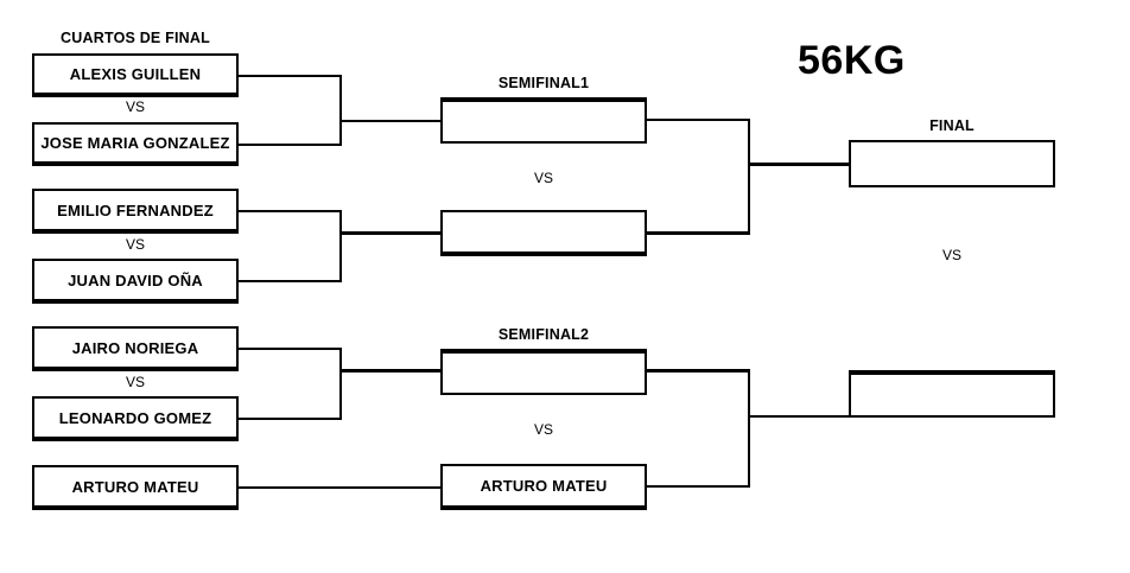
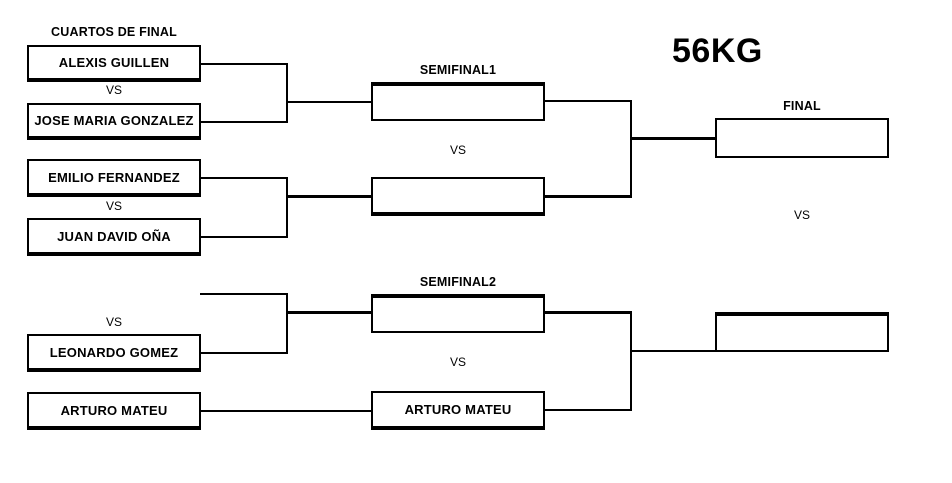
  CUARTOS DE FINAL
  SEMIFINAL1
  SEMIFINAL2
  FINAL
  56KG
  ALEXIS GUILLEN
  VS
  JOSE MARIA GONZALEZ
  EMILIO FERNANDEZ
  VS
  JUAN DAVID OÑA
- JAIRO NORIEGA
  VS
  LEONARDO GOMEZ
  ARTURO MATEU
  VS
  VS
  ARTURO MATEU
  VS
